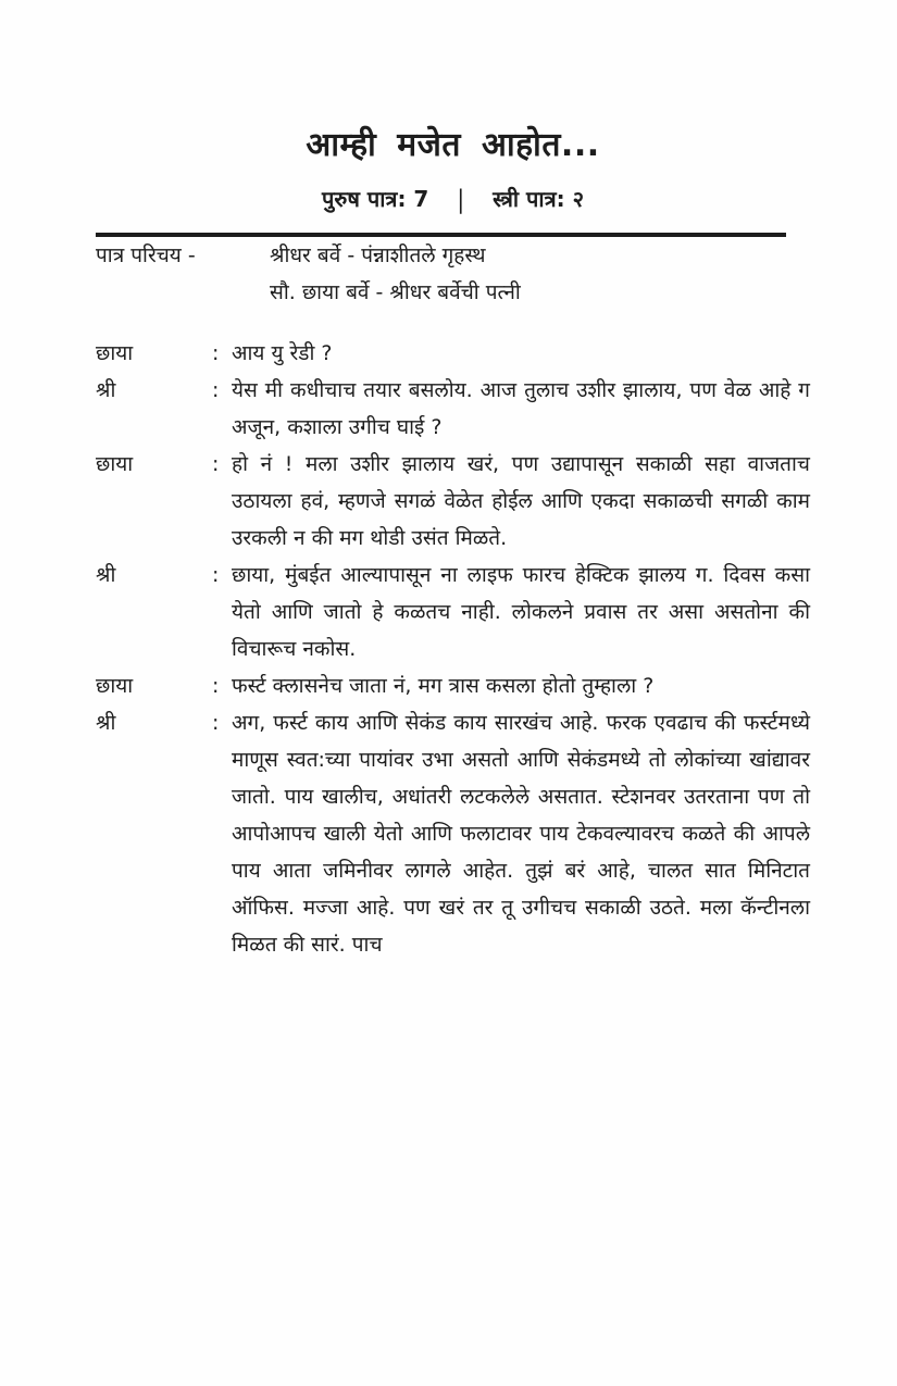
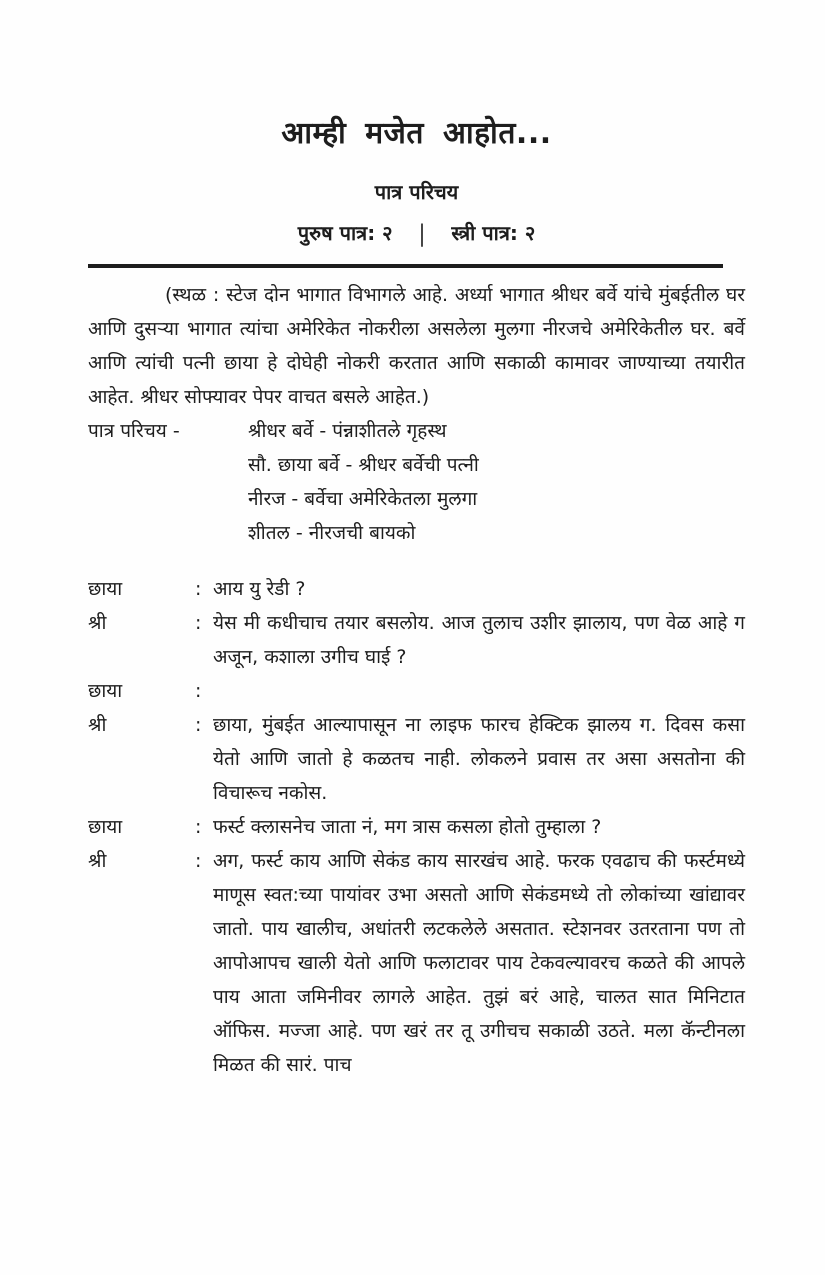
  आम्ही मजेत आहोत...
+ पात्र परिचय
- पुरुष पात्र: 7 | स्त्री पात्र: २
+ पुरुष पात्र: २ | स्त्री पात्र: २
+ (स्थळ : स्टेज दोन भागात विभागले आहे. अर्ध्या भागात श्रीधर बर्वे यांचे मुंबईतील घर आणि दुसऱ्या भागात त्यांचा अमेरिकेत नोकरीला असलेला मुलगा नीरजचे अमेरिकेतील घर. बर्वे आणि त्यांची पत्नी छाया हे दोघेही नोकरी करतात आणि सकाळी कामावर जाण्याच्या तयारीत आहेत. श्रीधर सोफ्यावर पेपर वाचत बसले आहेत.)
  पात्र परिचय -
  श्रीधर बर्वे - पंन्नाशीतले गृहस्थ
  सौ. छाया बर्वे - श्रीधर बर्वेची पत्नी
+ नीरज - बर्वेचा अमेरिकेतला मुलगा
+ शीतल - नीरजची बायको
  छाया
  :
  आय यु रेडी ?
  श्री
  :
  येस मी कधीचाच तयार बसलोय. आज तुलाच उशीर झालाय, पण वेळ आहे ग अजून, कशाला उगीच घाई ?
  छाया
  :
- हो नं ! मला उशीर झालाय खरं, पण उद्यापासून सकाळी सहा वाजताच उठायला हवं, म्हणजे सगळं वेळेत होईल आणि एकदा सकाळची सगळी काम उरकली न की मग थोडी उसंत मिळते.
  श्री
  :
  छाया, मुंबईत आल्यापासून ना लाइफ फारच हेक्टिक झालय ग. दिवस कसा येतो आणि जातो हे कळतच नाही. लोकलने प्रवास तर असा असतोना की विचारूच नकोस.
  छाया
  :
  फर्स्ट क्लासनेच जाता नं, मग त्रास कसला होतो तुम्हाला ?
  श्री
  :
  अग, फर्स्ट काय आणि सेकंड काय सारखंच आहे. फरक एवढाच की फर्स्टमध्ये माणूस स्वत:च्या पायांवर उभा असतो आणि सेकंडमध्ये तो लोकांच्या खांद्यावर जातो. पाय खालीच, अधांतरी लटकलेले असतात. स्टेशनवर उतरताना पण तो आपोआपच खाली येतो आणि फलाटावर पाय टेकवल्यावरच कळते की आपले पाय आता जमिनीवर लागले आहेत. तुझं बरं आहे, चालत सात मिनिटात ऑफिस. मज्जा आहे. पण खरं तर तू उगीचच सकाळी उठते. मला कॅन्टीनला मिळत की सारं. पाच
